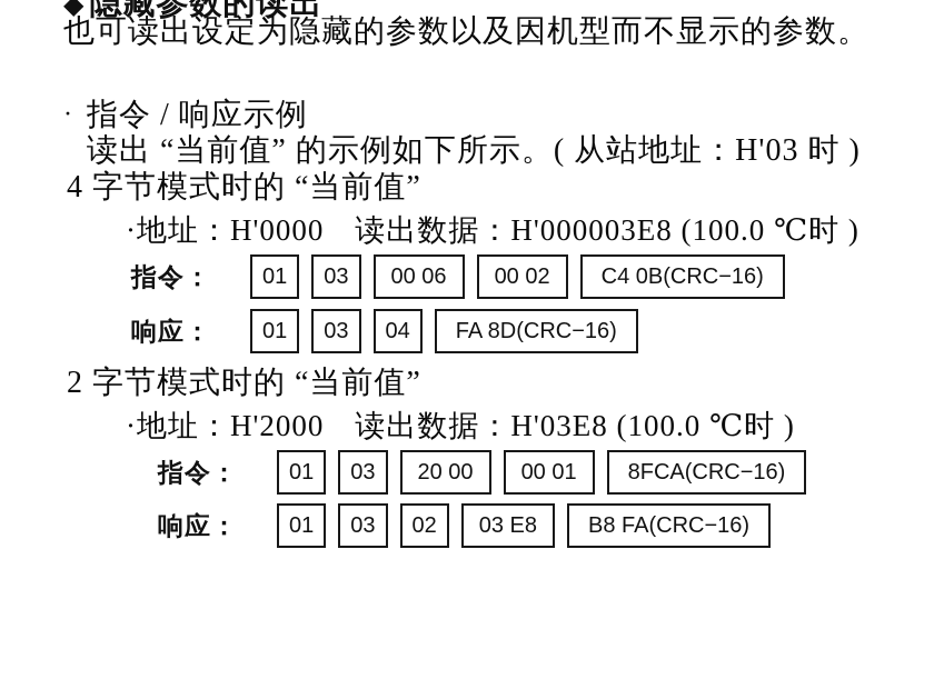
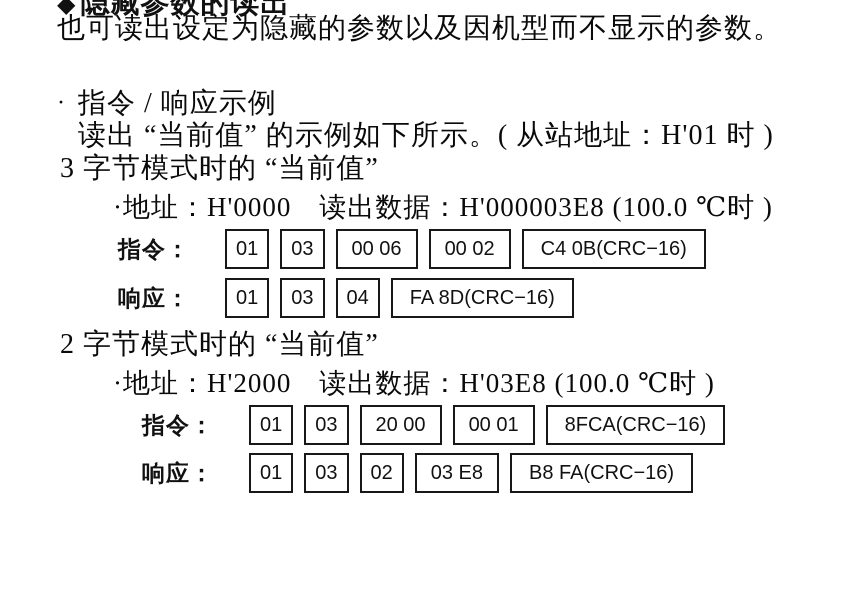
  ◆ 隐藏参数的读出
  也可读出设定为隐藏的参数以及因机型而不显示的参数。
  · 指令 / 响应示例
- 读出 “当前值” 的示例如下所示。( 从站地址：H'03 时 )
+ 读出 “当前值” 的示例如下所示。( 从站地址：H'01 时 )
- 4 字节模式时的 “当前值”
+ 3 字节模式时的 “当前值”
  ·地址：H'0000 读出数据：H'000003E8 (100.0 ℃时 )
  指令：
  01
  03
  00 06
  00 02
  C4 0B(CRC−16)
  响应：
  01
  03
  04
  FA 8D(CRC−16)
  2 字节模式时的 “当前值”
  ·地址：H'2000 读出数据：H'03E8 (100.0 ℃时 )
  指令：
  01
  03
  20 00
  00 01
  8FCA(CRC−16)
  响应：
  01
  03
  02
  03 E8
  B8 FA(CRC−16)
